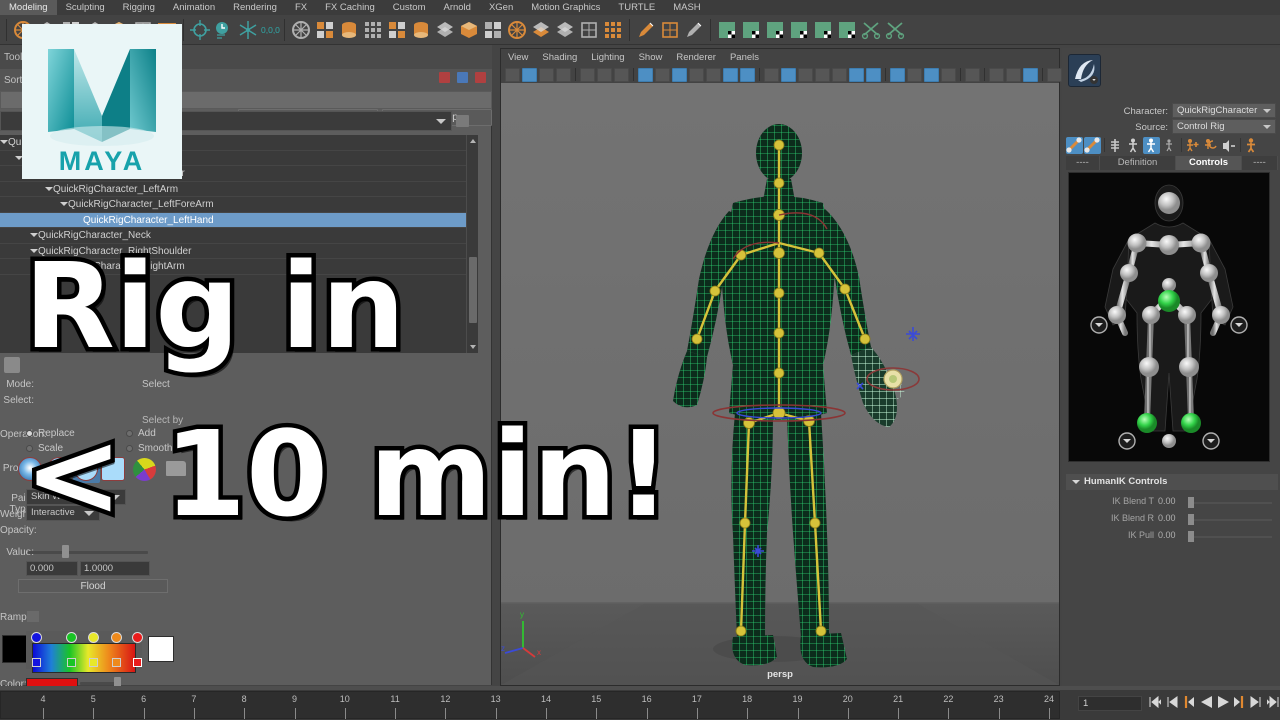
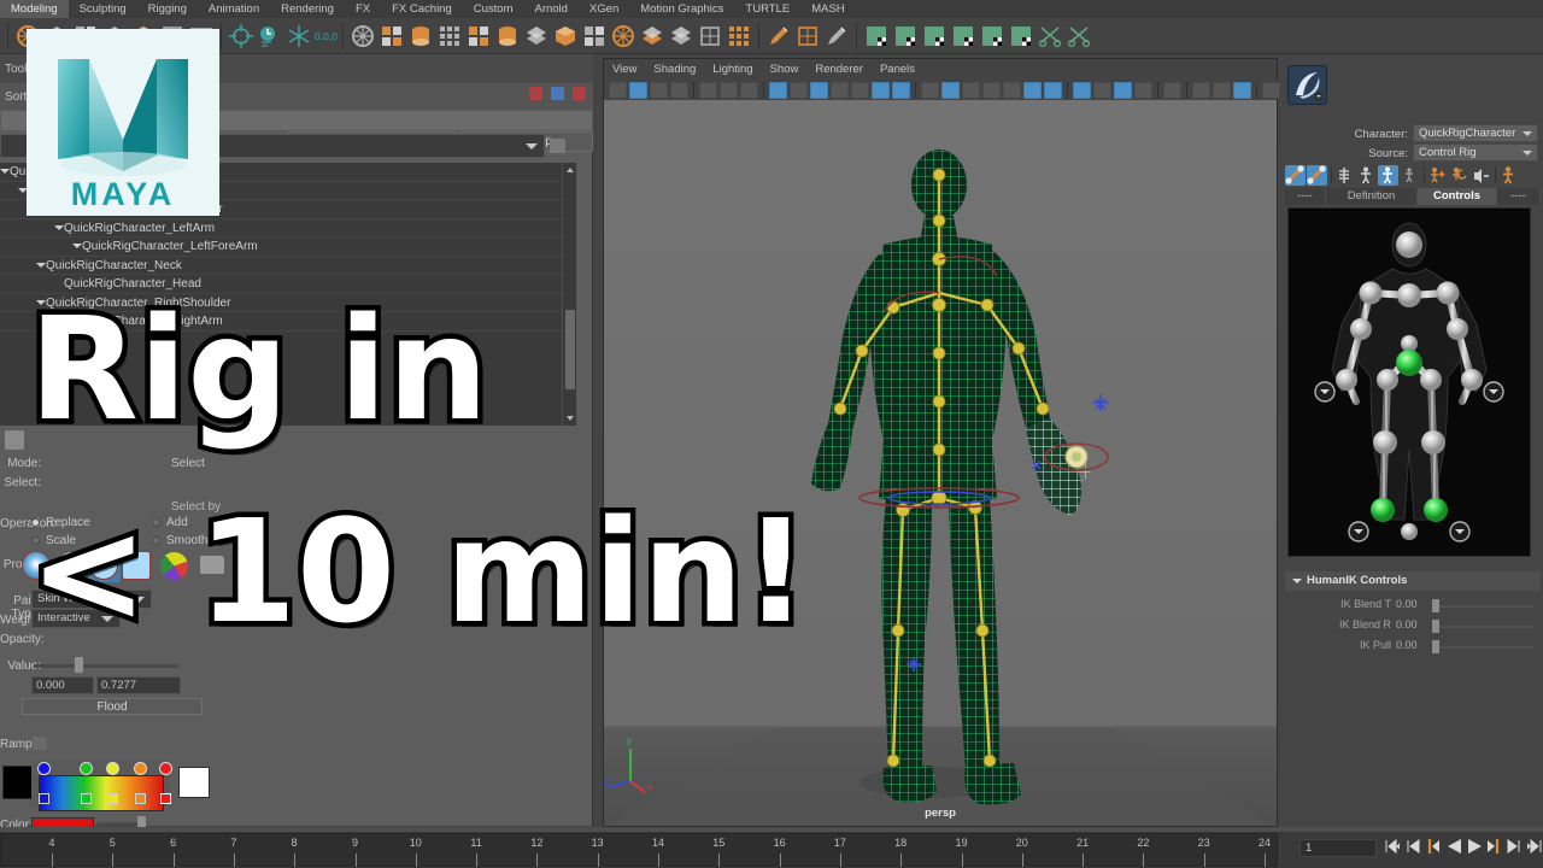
  Modeling
  Sculpting
  Rigging
  Animation
  Rendering
  FX
  FX Caching
  Custom
  Arnold
  XGen
  Motion Graphics
  TURTLE
  MASH
  0,0,0
  QuickRigCharacter_LeftArm
  QuickRigCharacter_LeftForeArm
- QuickRigCharacter_LeftHand
  QuickRigCharacter_Neck
+ QuickRigCharacter_Head
  QuickRigCharacter_RightShoulder
  QuickRigCharacter_RightArm
  Mode:
  Select
  Select:
  Select by
  Replace
  Add
  Scale
  Smooth
  Skin Weight
  Interactive
  Opacity
  0.000
- 1.0000
+ 0.7277
  Flood
  Ramp
  Color
  View
  Shading
  Lighting
  Show
  Renderer
  Panels
  y
  z
  x
  persp
  Character:
  QuickRigCharacter
  Source:
  Control Rig
  ----
  Definition
  Controls
  ----
  HumanIK Controls
  IK Blend T
  0.00
  IK Blend R
  0.00
  IK Pull
  0.00
  4
  5
  6
  7
  8
  9
  10
  11
  12
  13
  14
  15
  16
  17
  18
  19
  20
  21
  22
  23
  24
  1
  MAYA
  Rig in
  < 10 min!
